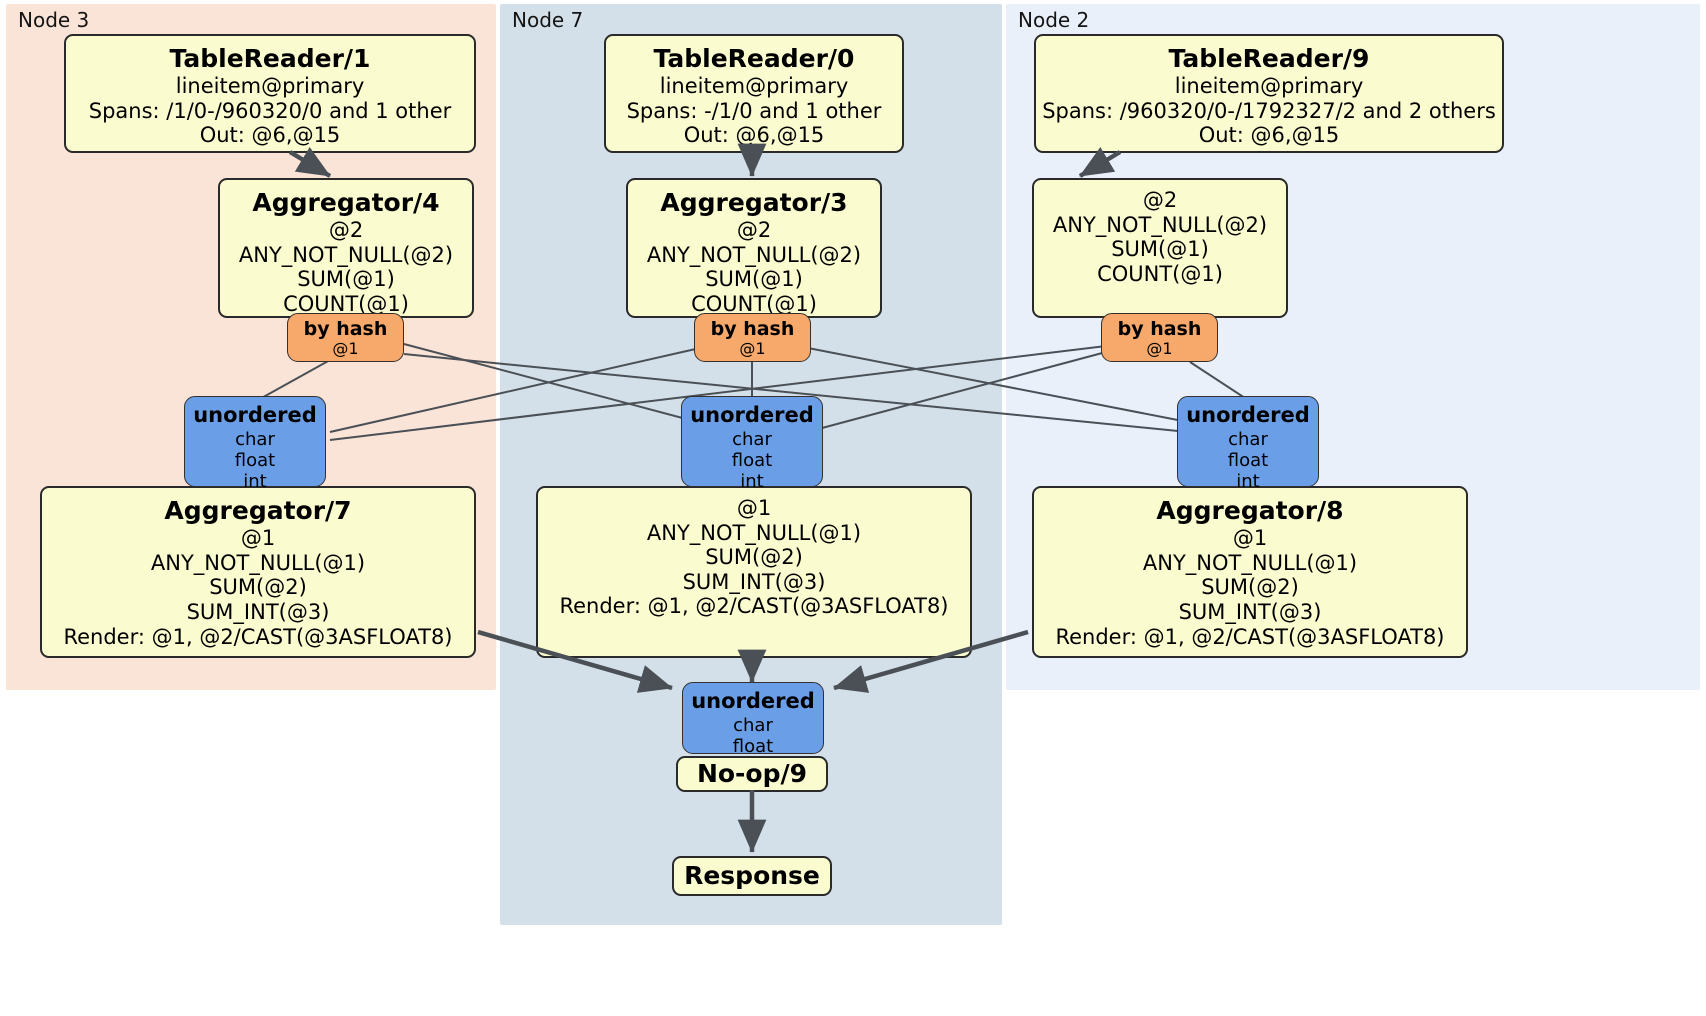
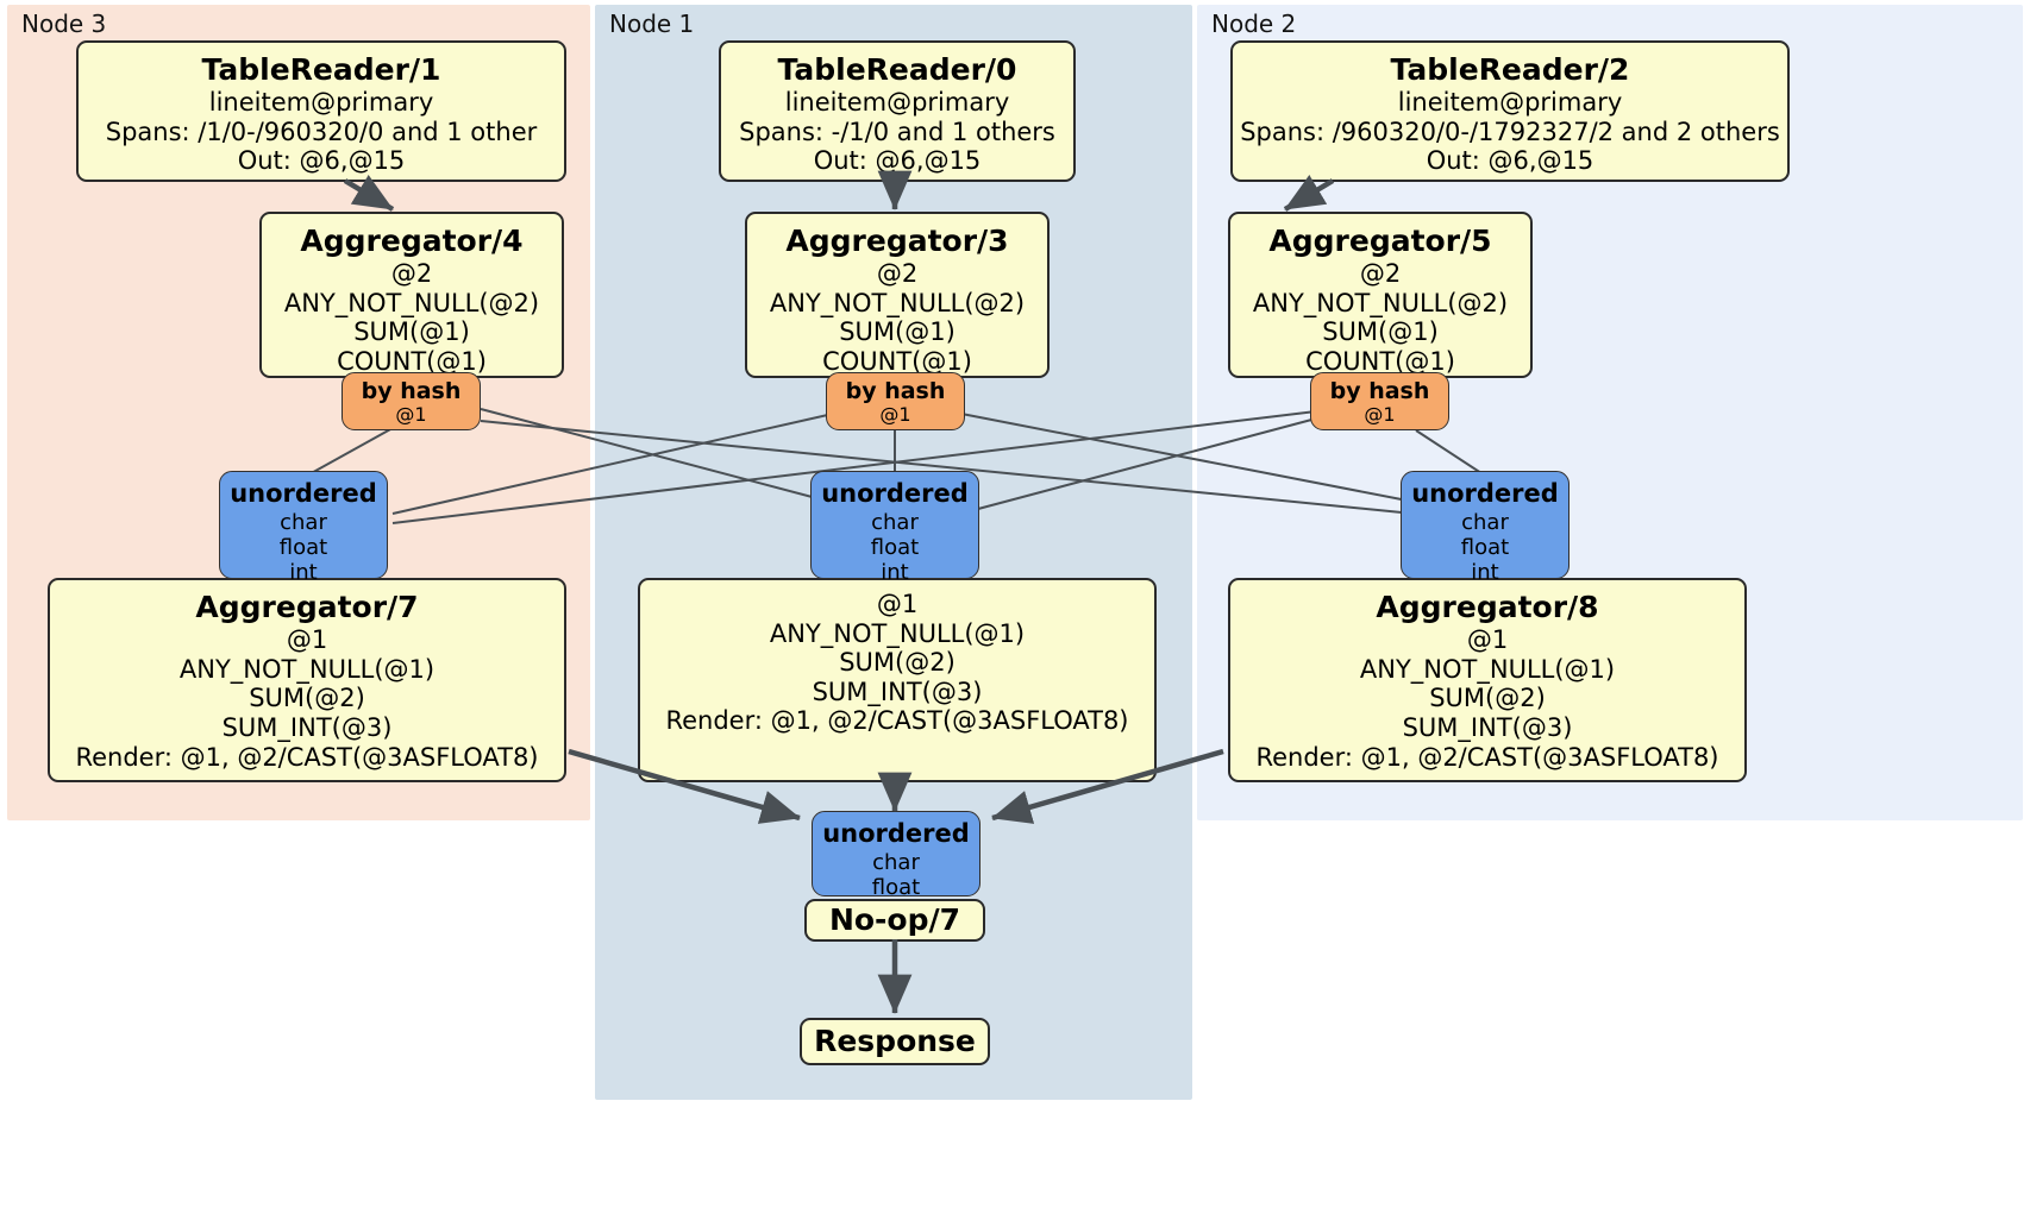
  Node 3
- Node 7
+ Node 1
  Node 2
  TableReader/1
  lineitem@primary
  Spans: /1/0-/960320/0 and 1 other
  Out: @6,@15
  TableReader/0
  lineitem@primary
- Spans: -/1/0 and 1 other
+ Spans: -/1/0 and 1 others
  Out: @6,@15
- TableReader/9
+ TableReader/2
  lineitem@primary
  Spans: /960320/0-/1792327/2 and 2 others
  Out: @6,@15
  Aggregator/4
  @2
  ANY_NOT_NULL(@2)
  SUM(@1)
  COUNT(@1)
  Aggregator/3
  @2
  ANY_NOT_NULL(@2)
  SUM(@1)
  COUNT(@1)
+ Aggregator/5
  @2
  ANY_NOT_NULL(@2)
  SUM(@1)
  COUNT(@1)
  by hash
  @1
  by hash
  @1
  by hash
  @1
  unordered
  char
  float
  int
  unordered
  char
  float
  int
  unordered
  char
  float
  int
  Aggregator/7
  @1
  ANY_NOT_NULL(@1)
  SUM(@2)
  SUM_INT(@3)
  Render: @1, @2/CAST(@3ASFLOAT8)
  @1
  ANY_NOT_NULL(@1)
  SUM(@2)
  SUM_INT(@3)
  Render: @1, @2/CAST(@3ASFLOAT8)
  Aggregator/8
  @1
  ANY_NOT_NULL(@1)
  SUM(@2)
  SUM_INT(@3)
  Render: @1, @2/CAST(@3ASFLOAT8)
  unordered
  char
  float
- No-op/9
+ No-op/7
  Response
